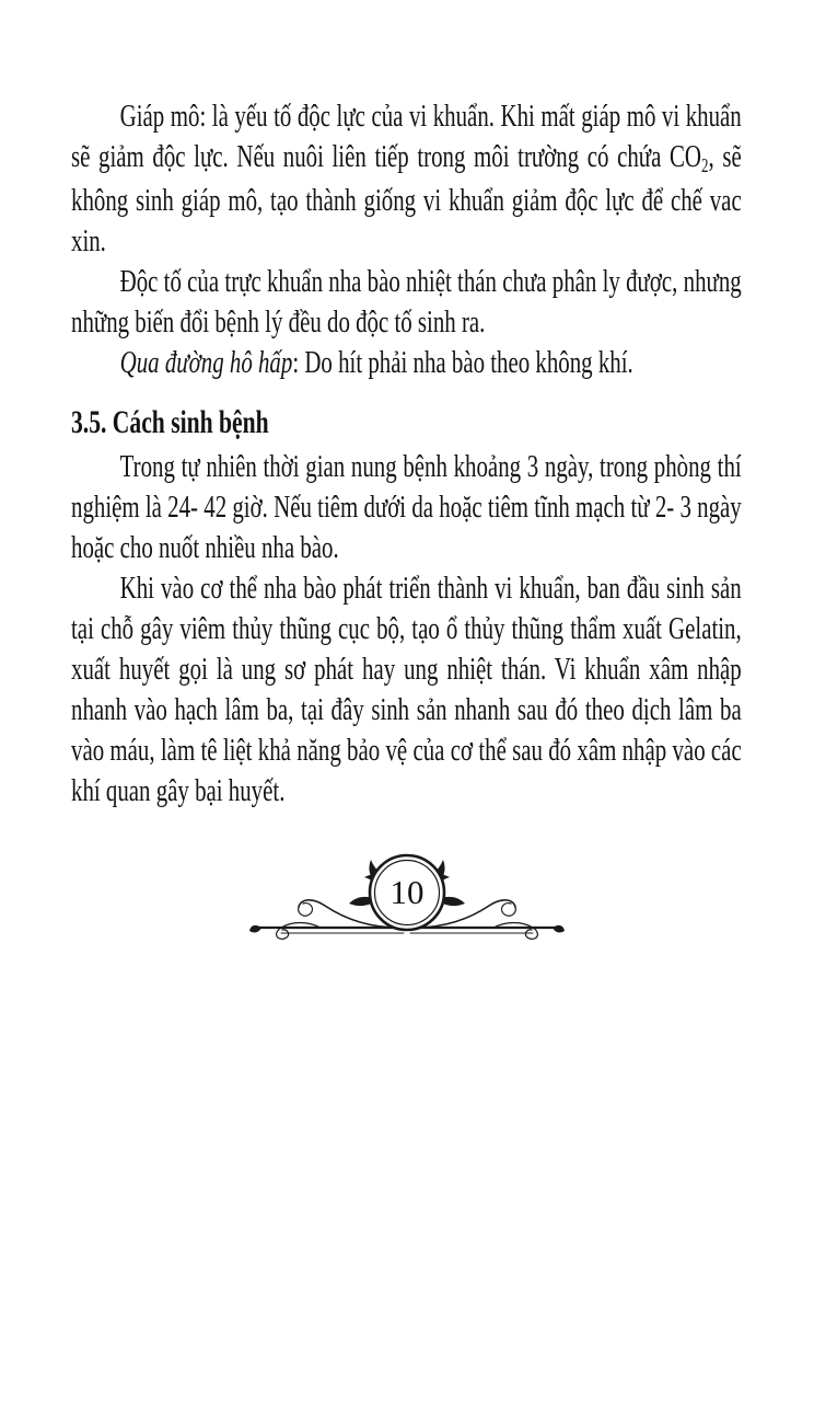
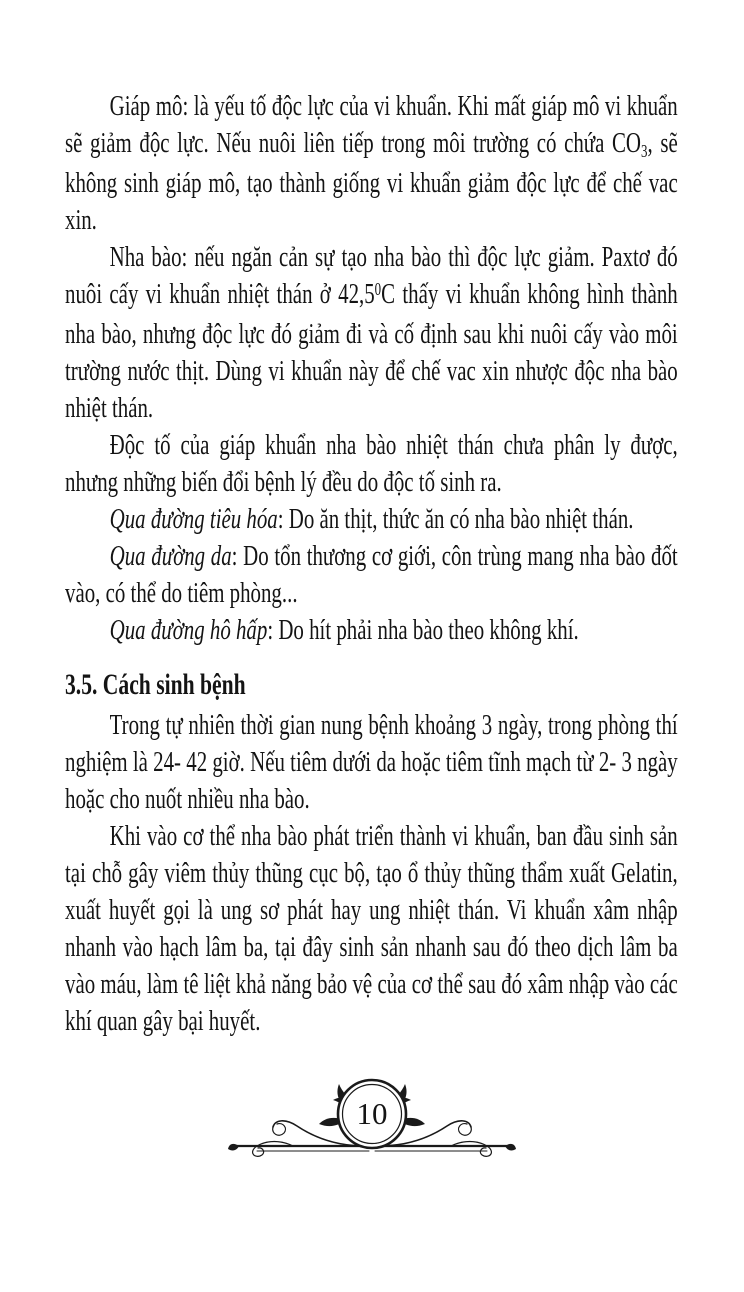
- Giáp mô: là yếu tố độc lực của vi khuẩn. Khi mất giáp mô vi khuẩn sẽ giảm độc lực. Nếu nuôi liên tiếp trong môi trường có chứa CO2, sẽ không sinh giáp mô, tạo thành giống vi khuẩn giảm độc lực để chế vac xin.
+ Giáp mô: là yếu tố độc lực của vi khuẩn. Khi mất giáp mô vi khuẩn sẽ giảm độc lực. Nếu nuôi liên tiếp trong môi trường có chứa CO3, sẽ không sinh giáp mô, tạo thành giống vi khuẩn giảm độc lực để chế vac xin.
+ Nha bào: nếu ngăn cản sự tạo nha bào thì độc lực giảm. Paxtơ đó nuôi cấy vi khuẩn nhiệt thán ở 42,50C thấy vi khuẩn không hình thành nha bào, nhưng độc lực đó giảm đi và cố định sau khi nuôi cấy vào môi trường nước thịt. Dùng vi khuẩn này để chế vac xin nhược độc nha bào nhiệt thán.
- Độc tố của trực khuẩn nha bào nhiệt thán chưa phân ly được, nhưng những biến đổi bệnh lý đều do độc tố sinh ra.
+ Độc tố của giáp khuẩn nha bào nhiệt thán chưa phân ly được, nhưng những biến đổi bệnh lý đều do độc tố sinh ra.
+ Qua đường tiêu hóa: Do ăn thịt, thức ăn có nha bào nhiệt thán.
+ Qua đường da: Do tổn thương cơ giới, côn trùng mang nha bào đốt vào, có thể do tiêm phòng...
  Qua đường hô hấp: Do hít phải nha bào theo không khí.
  3.5. Cách sinh bệnh
  Trong tự nhiên thời gian nung bệnh khoảng 3 ngày, trong phòng thí nghiệm là 24- 42 giờ. Nếu tiêm dưới da hoặc tiêm tĩnh mạch từ 2- 3 ngày hoặc cho nuốt nhiều nha bào.
  Khi vào cơ thể nha bào phát triển thành vi khuẩn, ban đầu sinh sản tại chỗ gây viêm thủy thũng cục bộ, tạo ổ thủy thũng thẩm xuất Gelatin, xuất huyết gọi là ung sơ phát hay ung nhiệt thán. Vi khuẩn xâm nhập nhanh vào hạch lâm ba, tại đây sinh sản nhanh sau đó theo dịch lâm ba vào máu, làm tê liệt khả năng bảo vệ của cơ thể sau đó xâm nhập vào các khí quan gây bại huyết.
  10
